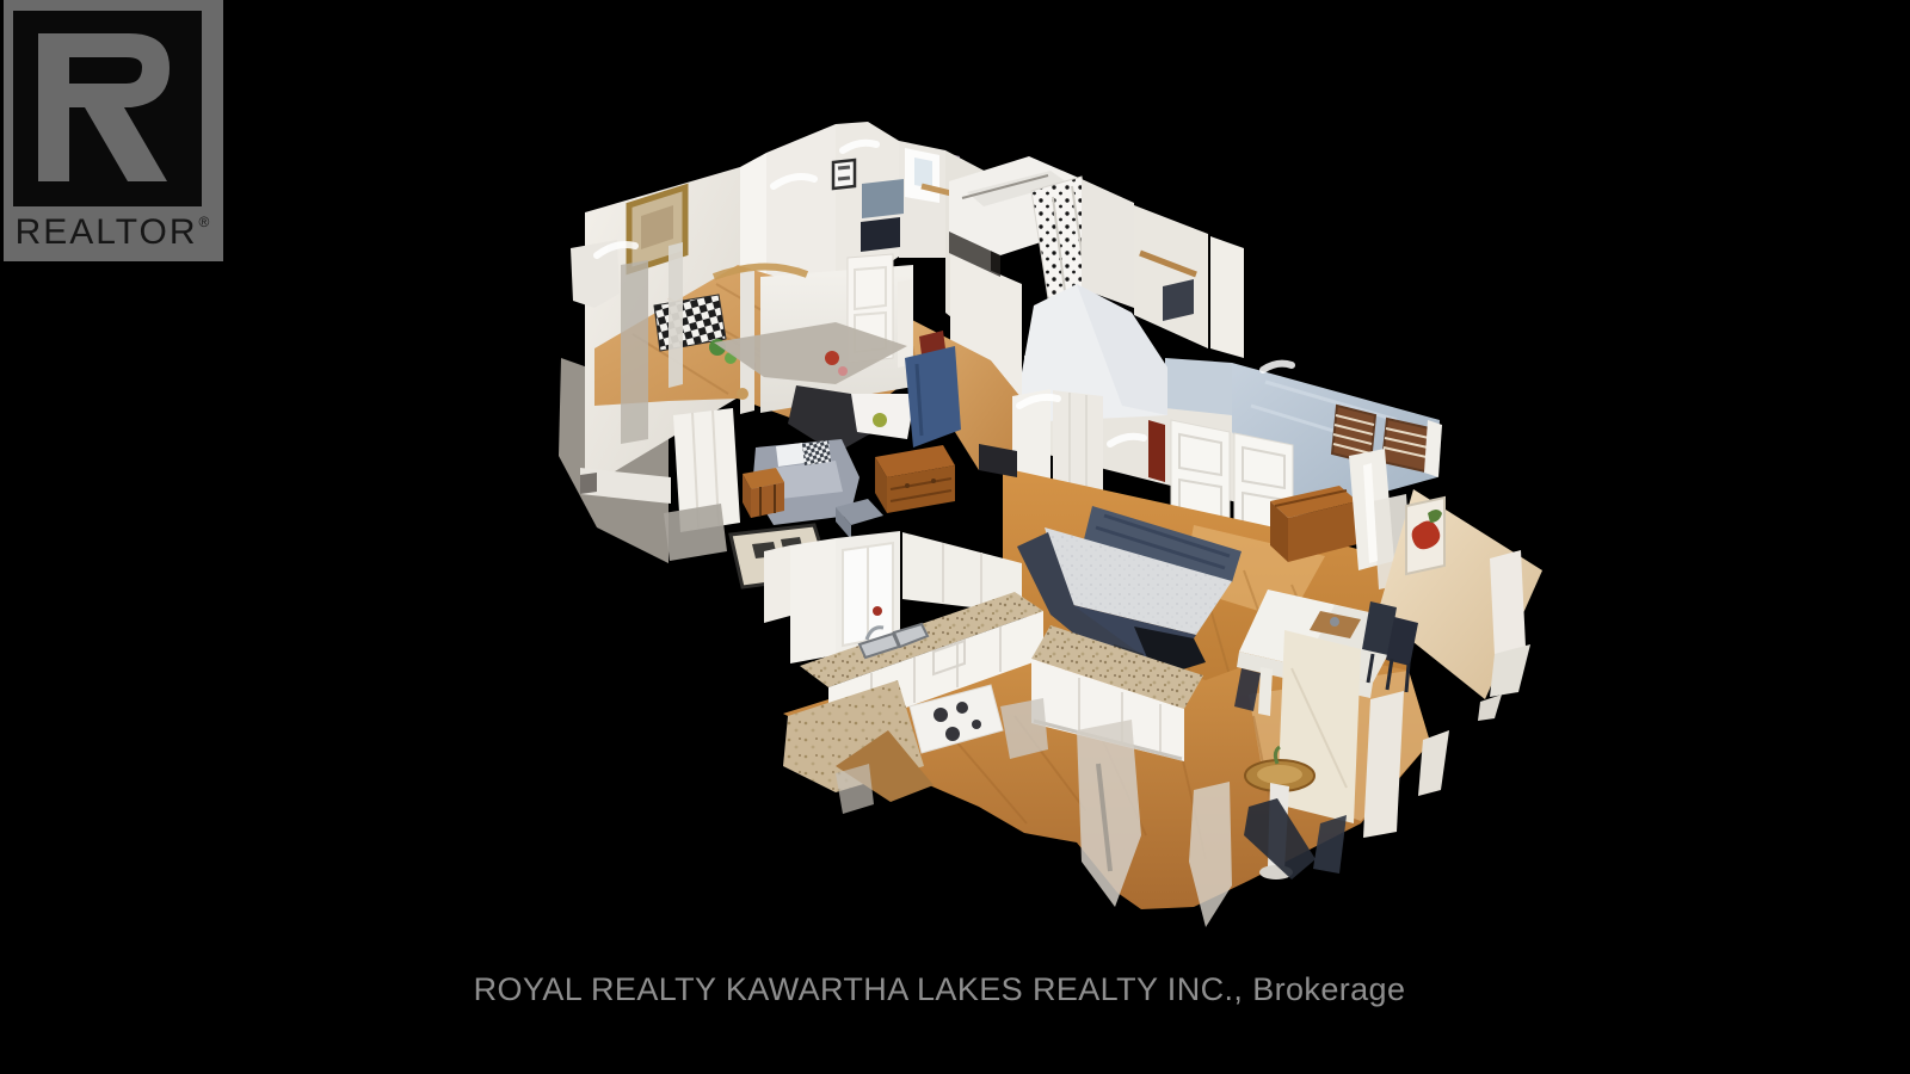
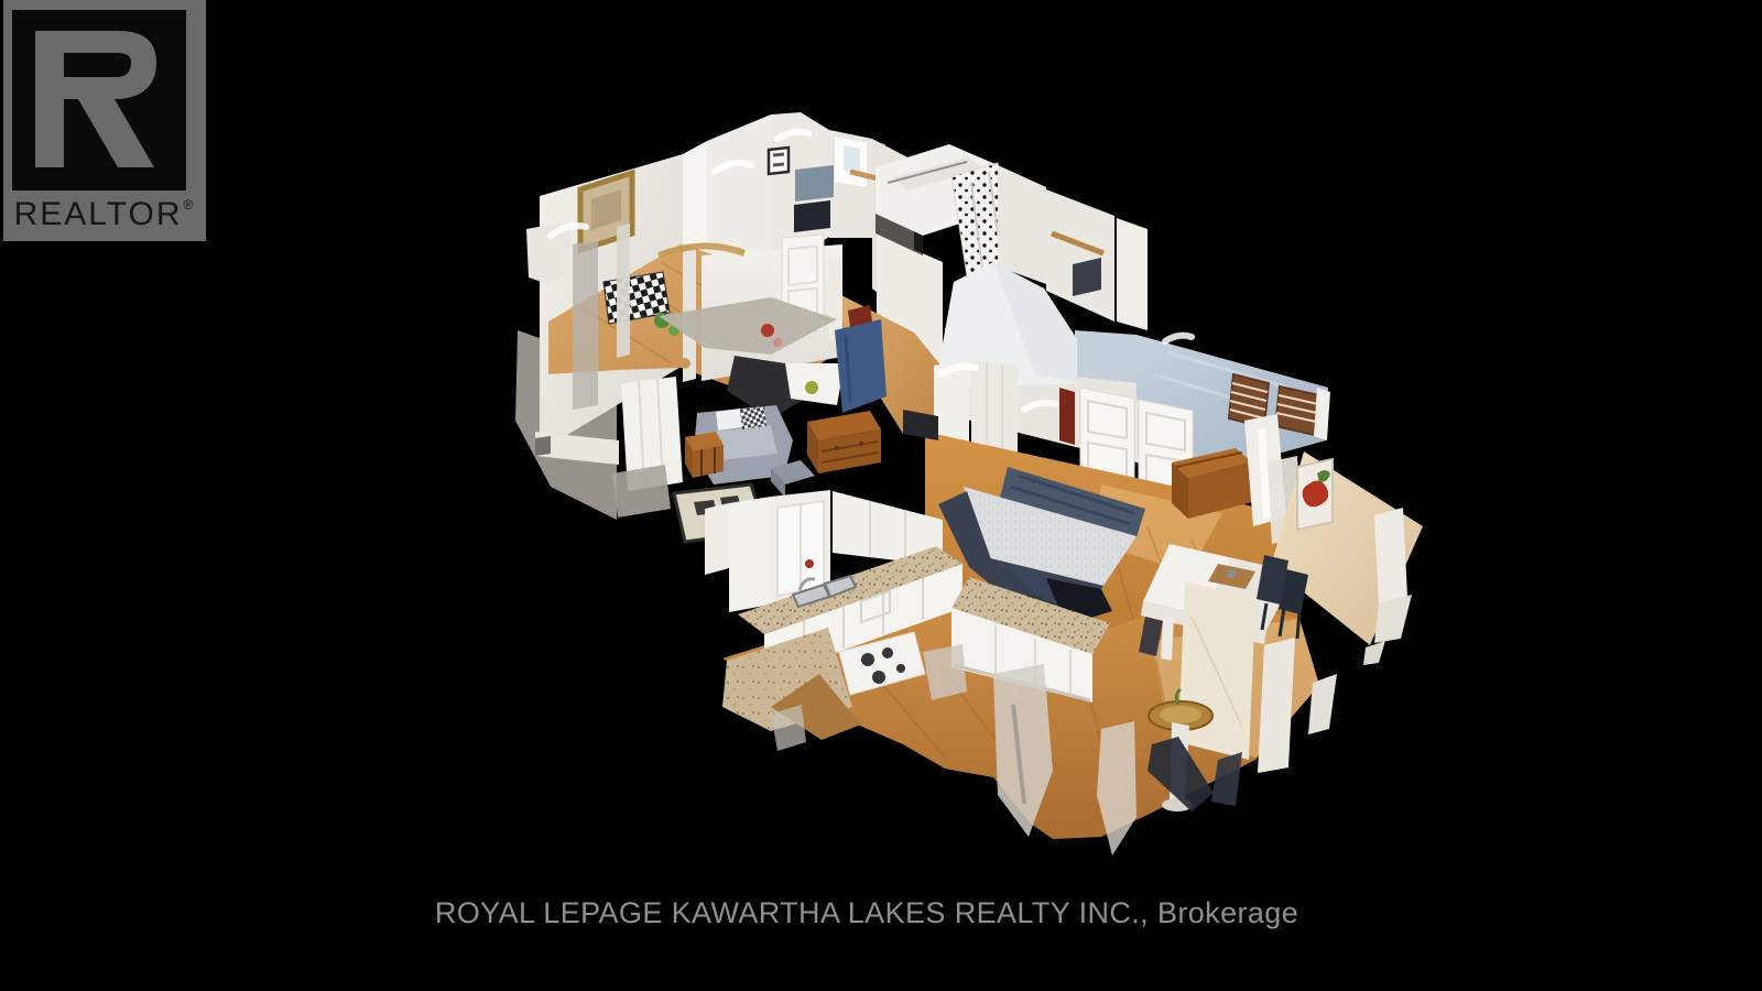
  REALTOR
  ®
- ROYAL REALTY KAWARTHA LAKES REALTY INC., Brokerage
+ ROYAL LEPAGE KAWARTHA LAKES REALTY INC., Brokerage
